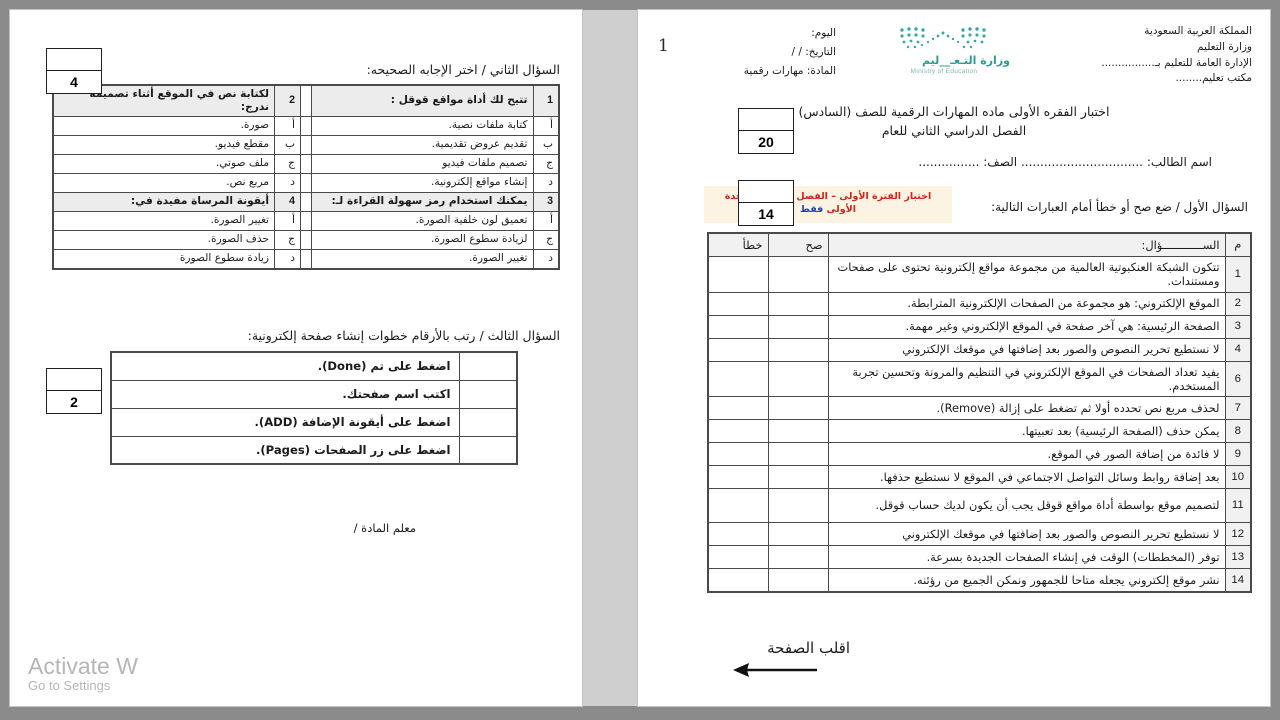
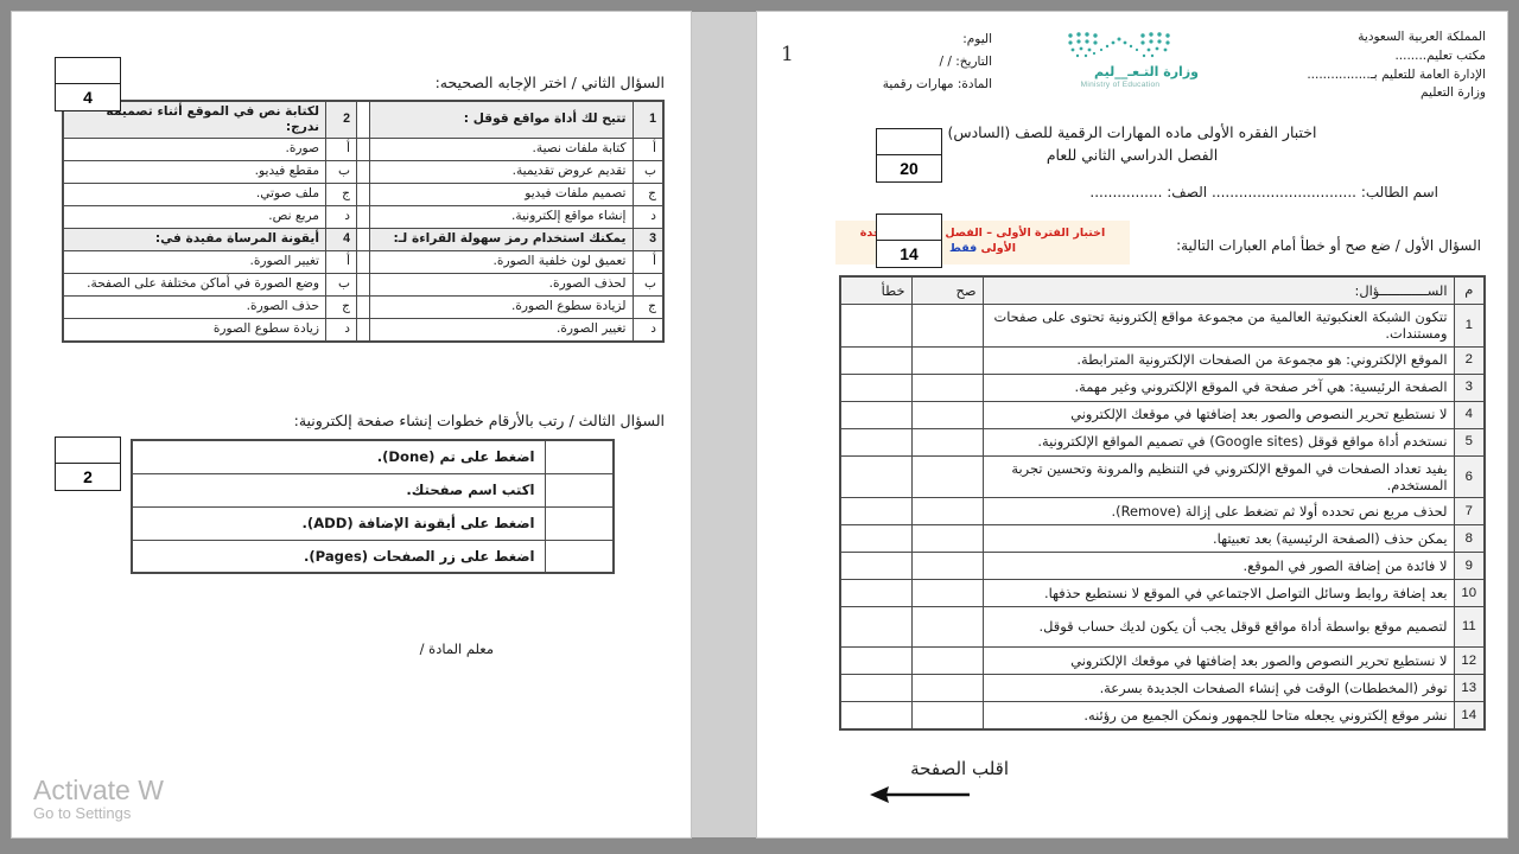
  السؤال الثاني / اختر الإجابه الصحيحه:
  4
  1	تتيح لك أداة مواقع قوقل :		2	لكتابة نص في الموقع أثناء تصمي ندرج:
  أ	كتابة ملفات نصية.		أ	صورة.
  ب	تقديم عروض تقديمية.		ب	مقطع فيديو.
  ج	تصميم ملفات فيديو		ج	ملف صوتي.
  د	إنشاء مواقع إلكترونية.		د	مربع نص.
  3	يمكنك استخدام رمز سهولة القراءة لـ:		4	أيقونة المرساة مفيدة في:
  أ	تعميق لون خلفية الصورة.		أ	تغيير الصورة.
+ ب	لحذف الصورة.		ب	وضع الصورة في أماكن مختلفة على الصفحة.
  ج	لزيادة سطوع الصورة.		ج	حذف الصورة.
  د	تغيير الصورة.		د	زيادة سطوع الصورة
  السؤال الثالث / رتب بالأرقام خطوات إنشاء صفحة إلكترونية:
  2
  	اضغط على تم (Done).
  	اكتب اسم صفحتك.
  	اضغط على أيقونة الإضافة (ADD).
  	اضغط على زر الصفحات (Pages).
  معلم المادة /
  Activate W
  Go to Settings
  1
  المملكة العربية السعودية
- وزارة التعليم
+ مكتب تعليم........
  الإدارة العامة للتعليم بـ................
- مكتب تعليم........
+ وزارة التعليم
  وزارة التـعـ__ليم
  اليوم:
  التاريخ: / /
  المادة: مهارات رقمية
  اختبار الفقره الأولى ماده المهارات الرقمية للصف (السادس)
  الفصل الدراسي الثاني للعام
  20
  اسم الطالب: ................................ الصف: ................
  اختبار الفترة الأولى – الفصلدة
  الأولى فقط
  السؤال الأول / ضع صح أو خطأ أمام العبارات التالية:
  14
  م	الســــــــــــؤال:	صح	خطأ
  1	تتكون الشبكة العنكبوتية العالمية من مجموعة مواقع إلكترونية تحتوى على صفحات ومستندات.
  2	الموقع الإلكتروني: هو مجموعة من الصفحات الإلكترونية المترابطة.
  3	الصفحة الرئيسية: هي آخر صفحة في الموقع الإلكتروني وغير مهمة.
  4	لا نستطيع تحرير النصوص والصور بعد إضافتها في موقعك الإلكتروني
+ 5	نستخدم أداة مواقع قوقل (Google sites) في تصميم المواقع الإلكترونية.
  6	يفيد تعداد الصفحات في الموقع الإلكتروني في التنظيم والمرونة وتحسين تجربة المستخدم.
  7	لحذف مربع نص تحدده أولا ثم تضغط على إزالة (Remove).
  8	يمكن حذف (الصفحة الرئيسية) بعد تعبيتها.
  9	لا فائدة من إضافة الصور في الموقع.
  10	بعد إضافة روابط وسائل التواصل الاجتماعي في الموقع لا نستطيع حذفها.
  11	لتصميم موقع بواسطة أداة مواقع قوقل يجب أن يكون لديك حساب قوقل.
  12	لا نستطيع تحرير النصوص والصور بعد إضافتها في موقعك الإلكتروني
  13	توفر (المخططات) الوقت في إنشاء الصفحات الجديدة بسرعة.
  14	نشر موقع إلكتروني يجعله متاحا للجمهور ونمكن الجميع من رؤئنه.
  اقلب الصفحة
